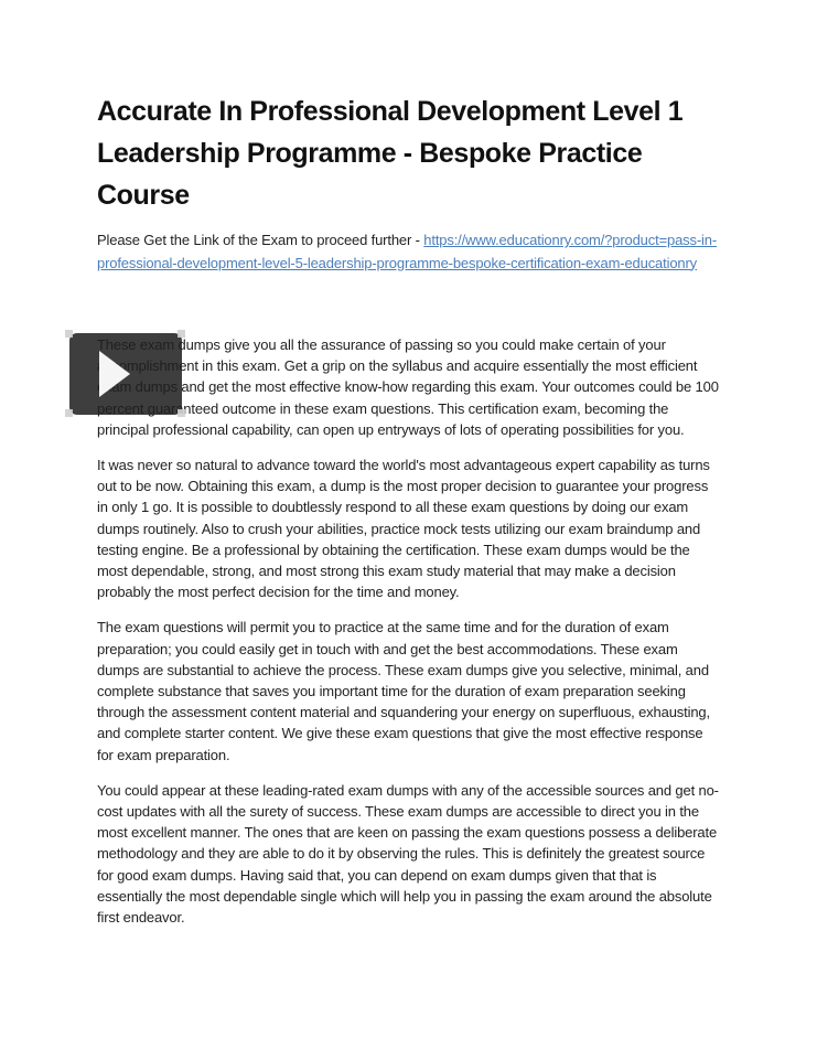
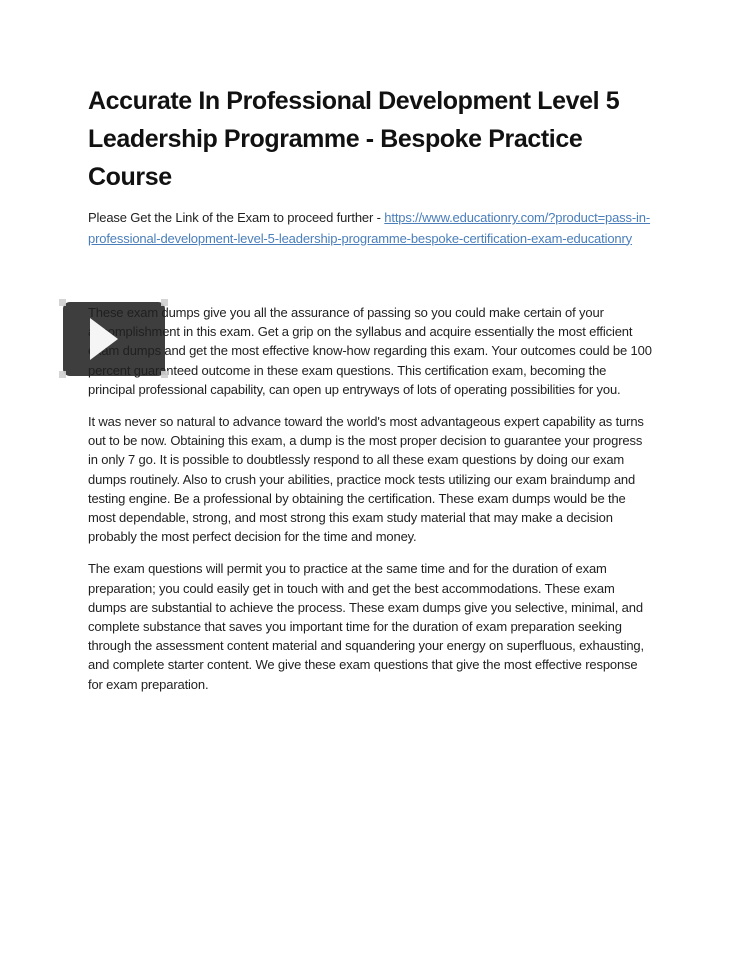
- Accurate In Professional Development Level 1
+ Accurate In Professional Development Level 5
  Leadership Programme - Bespoke Practice
  Course
  Please Get the Link of the Exam to proceed further - https://www.educationry.com/?product=pass-in-professional-development-level-5-leadership-programme-bespoke-certification-exam-educationry
  These exam dumps give you all the assurance of passing so you could make certain of your accomplishment in this exam. Get a grip on the syllabus and acquire essentially the most efficient exam dumps and get the most effective know-how regarding this exam. Your outcomes could be 100 percent guarnteed outcome in these exam questions. This certification exam, becoming the principal professional capability, can open up entryways of lots of operating possibilities for you.
- It was never so natural to advance toward the world's most advantageous expert capability as turns out to be now. Obtaining this exam, a dump is the most proper decision to guarantee your progress in only 1 go. It is possible to doubtlessly respond to all these exam questions by doing our exam dumps routinely. Also to crush your abilities, practice mock tests utilizing our exam braindump and testing engine. Be a professional by obtaining the certification. These exam dumps would be the most dependable, strong, and most strong this exam study material that may make a decision probably the most perfect decision for the time and money.
+ It was never so natural to advance toward the world's most advantageous expert capability as turns out to be now. Obtaining this exam, a dump is the most proper decision to guarantee your progress in only 7 go. It is possible to doubtlessly respond to all these exam questions by doing our exam dumps routinely. Also to crush your abilities, practice mock tests utilizing our exam braindump and testing engine. Be a professional by obtaining the certification. These exam dumps would be the most dependable, strong, and most strong this exam study material that may make a decision probably the most perfect decision for the time and money.
  The exam questions will permit you to practice at the same time and for the duration of exam preparation; you could easily get in touch with and get the best accommodations. These exam dumps are substantial to achieve the process. These exam dumps give you selective, minimal, and complete substance that saves you important time for the duration of exam preparation seeking through the assessment content material and squandering your energy on superfluous, exhausting, and complete starter content. We give these exam questions that give the most effective response for exam preparation.
- You could appear at these leading-rated exam dumps with any of the accessible sources and get no-cost updates with all the surety of success. These exam dumps are accessible to direct you in the most excellent manner. The ones that are keen on passing the exam questions possess a deliberate methodology and they are able to do it by observing the rules. This is definitely the greatest source for good exam dumps. Having said that, you can depend on exam dumps given that that is essentially the most dependable single which will help you in passing the exam around the absolute first endeavor.
